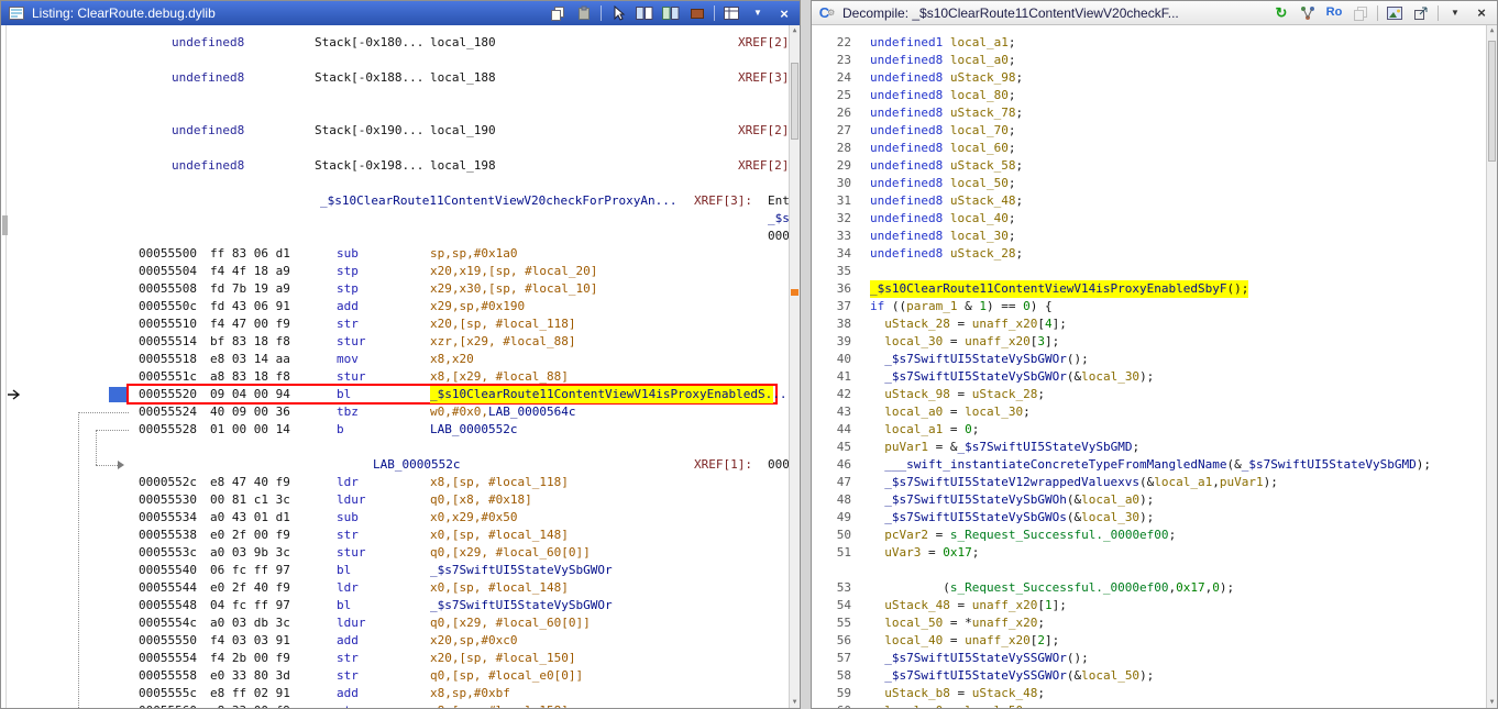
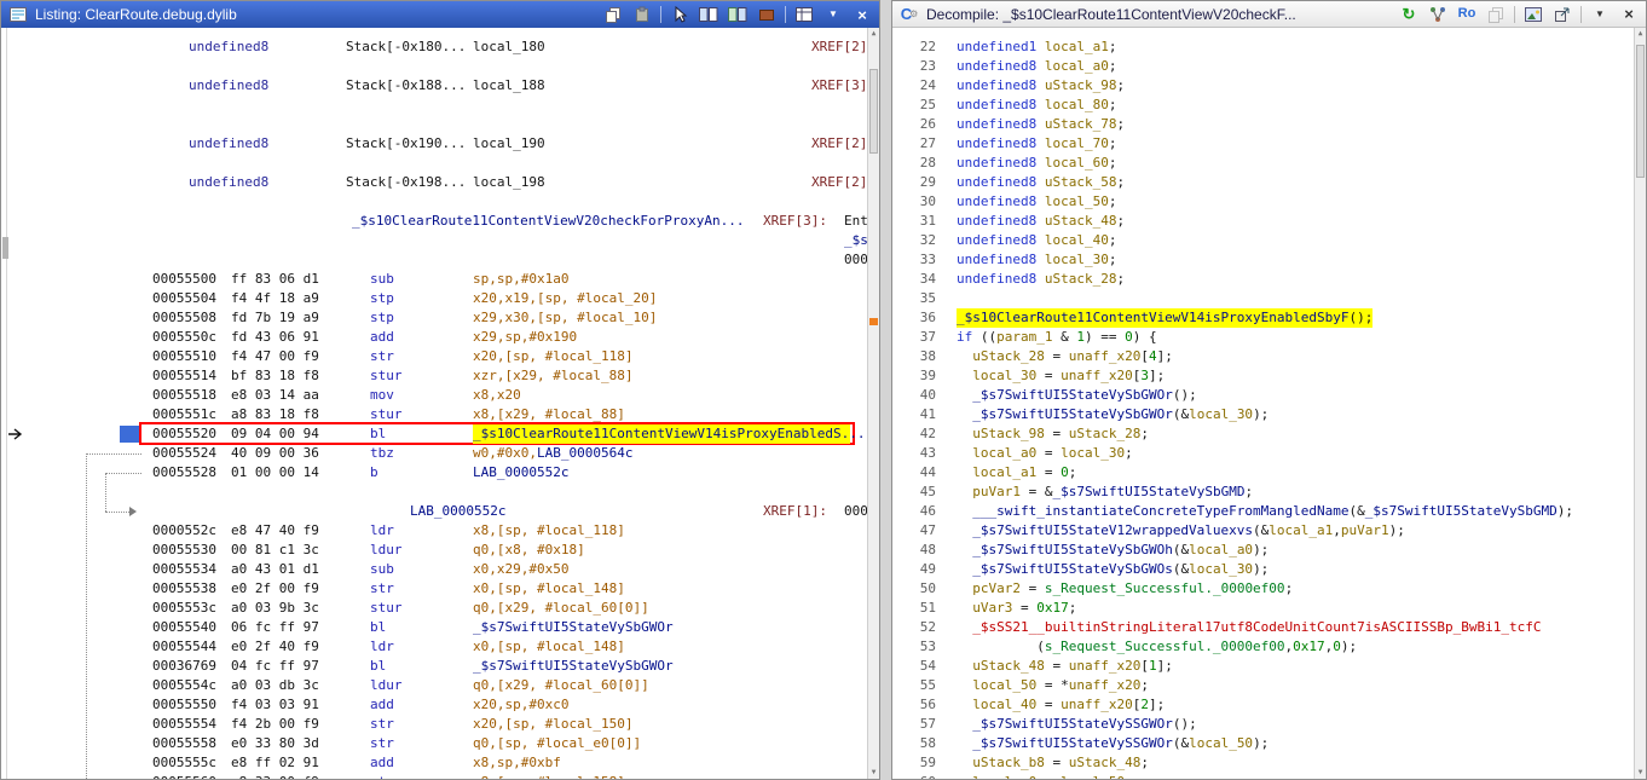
  Listing: ClearRoute.debug.dylib
  ▼
  ×
  undefined8
  Stack[-0x180...
  local_180
  XREF[2]
  undefined8
  Stack[-0x188...
  local_188
  XREF[3]
  undefined8
  Stack[-0x190...
  local_190
  XREF[2]
  undefined8
  Stack[-0x198...
  local_198
  XREF[2]
  _$s10ClearRoute11ContentViewV20checkForProxyAn...
  XREF[3]:
  Ent
  _$s
  000
  00055500
  ff 83 06 d1
  sub
  sp,sp,#0x1a0
  00055504
  f4 4f 18 a9
  stp
  x20,x19,[sp, #local_20]
  00055508
  fd 7b 19 a9
  stp
  x29,x30,[sp, #local_10]
  0005550c
  fd 43 06 91
  add
  x29,sp,#0x190
  00055510
  f4 47 00 f9
  str
  x20,[sp, #local_118]
  00055514
  bf 83 18 f8
  stur
  xzr,[x29, #local_88]
  00055518
  e8 03 14 aa
  mov
  x8,x20
  0005551c
  a8 83 18 f8
  stur
  x8,[x29, #local_88]
  00055520
  09 04 00 94
  bl
  _$s10ClearRoute11ContentViewV14isProxyEnabledS...
  00055524
  40 09 00 36
  tbz
  w0,#0x0,LAB_0000564c
  00055528
  01 00 00 14
  b
  LAB_0000552c
  LAB_0000552c
  XREF[1]:
  000
  0000552c
  e8 47 40 f9
  ldr
  x8,[sp, #local_118]
  00055530
  00 81 c1 3c
  ldur
  q0,[x8, #0x18]
  00055534
  a0 43 01 d1
  sub
  x0,x29,#0x50
  00055538
  e0 2f 00 f9
  str
  x0,[sp, #local_148]
  0005553c
  a0 03 9b 3c
  stur
  q0,[x29, #local_60[0]]
  00055540
  06 fc ff 97
  bl
  _$s7SwiftUI5StateVySbGWOr
  00055544
  e0 2f 40 f9
  ldr
  x0,[sp, #local_148]
- 00055548
+ 00036769
  04 fc ff 97
  bl
  _$s7SwiftUI5StateVySbGWOr
  0005554c
  a0 03 db 3c
  ldur
  q0,[x29, #local_60[0]]
  00055550
  f4 03 03 91
  add
  x20,sp,#0xc0
  00055554
  f4 2b 00 f9
  str
  x20,[sp, #local_150]
  00055558
  e0 33 80 3d
  str
  q0,[sp, #local_e0[0]]
  0005555c
  e8 ff 02 91
  add
  x8,sp,#0xbf
  C
  ⚙
  Decompile: _$s10ClearRoute11ContentViewV20checkF...
  ↻
  Ro
  ▼
  ×
  22
  undefined1 local_a1;
  23
  undefined8 local_a0;
  24
  undefined8 uStack_98;
  25
  undefined8 local_80;
  26
  undefined8 uStack_78;
  27
  undefined8 local_70;
  28
  undefined8 local_60;
  29
  undefined8 uStack_58;
  30
  undefined8 local_50;
  31
  undefined8 uStack_48;
  32
  undefined8 local_40;
  33
  undefined8 local_30;
  34
  undefined8 uStack_28;
  35
  36
  _$s10ClearRoute11ContentViewV14isProxyEnabledSbyF();
  37
  if ((param_1 & 1) == 0) {
  38
  uStack_28 = unaff_x20[4];
  39
  local_30 = unaff_x20[3];
  40
  _$s7SwiftUI5StateVySbGWOr();
  41
  _$s7SwiftUI5StateVySbGWOr(&local_30);
  42
  uStack_98 = uStack_28;
  43
  local_a0 = local_30;
  44
  local_a1 = 0;
  45
  puVar1 = &_$s7SwiftUI5StateVySbGMD;
  46
  ___swift_instantiateConcreteTypeFromMangledName(&_$s7SwiftUI5StateVySbGMD);
  47
  _$s7SwiftUI5StateV12wrappedValuexvs(&local_a1,puVar1);
  48
  _$s7SwiftUI5StateVySbGWOh(&local_a0);
  49
  _$s7SwiftUI5StateVySbGWOs(&local_30);
  50
  pcVar2 = s_Request_Successful._0000ef00;
  51
  uVar3 = 0x17;
+ 52
+ _$sSS21__builtinStringLiteral17utf8CodeUnitCount7isASCIISSBp_BwBi1_tcfC
  53
  (s_Request_Successful._0000ef00,0x17,0);
  54
  uStack_48 = unaff_x20[1];
  55
  local_50 = *unaff_x20;
  56
  local_40 = unaff_x20[2];
  57
  _$s7SwiftUI5StateVySSGWOr();
  58
  _$s7SwiftUI5StateVySSGWOr(&local_50);
  59
  uStack_b8 = uStack_48;
